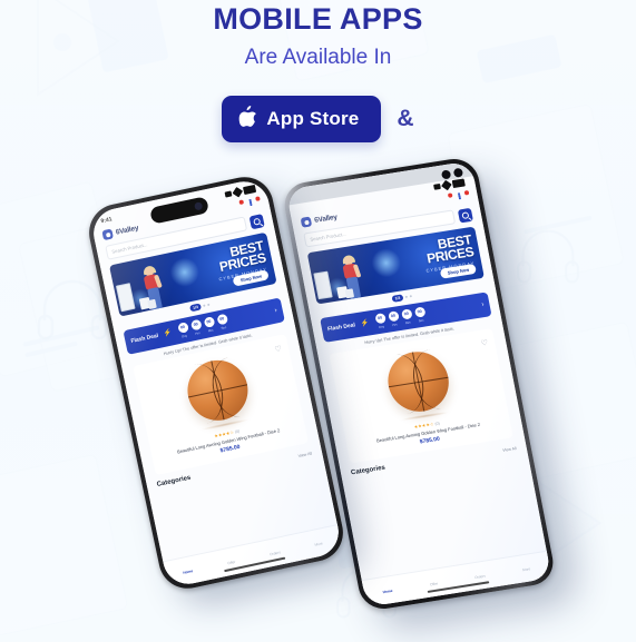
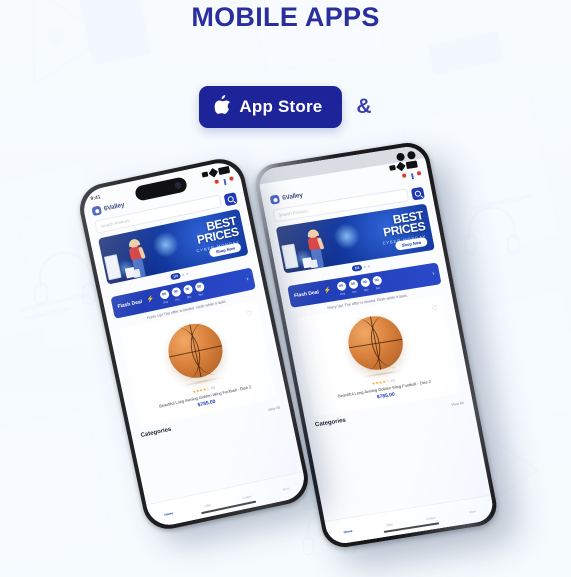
  MOBILE APPS
- Are Available In
  App Store
  &
